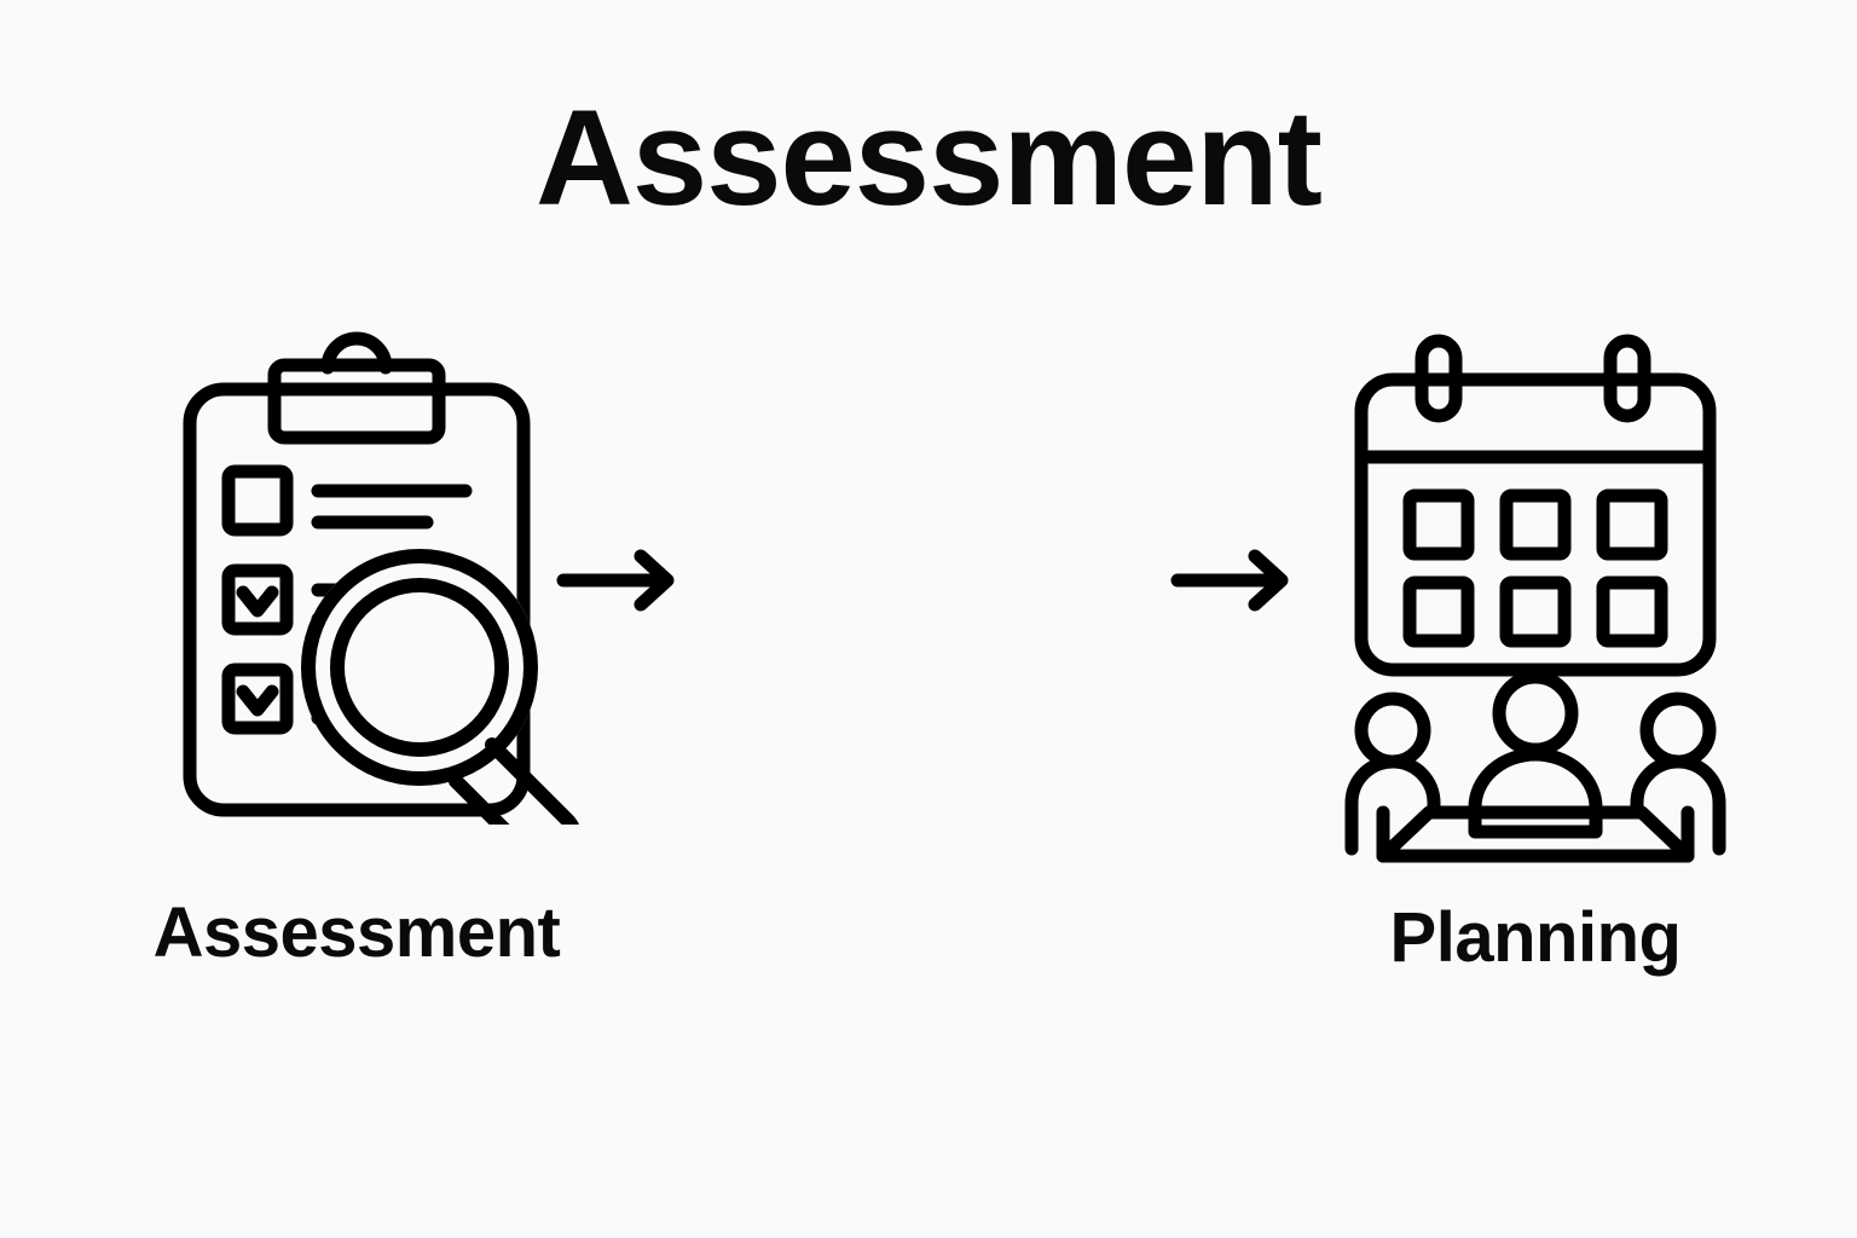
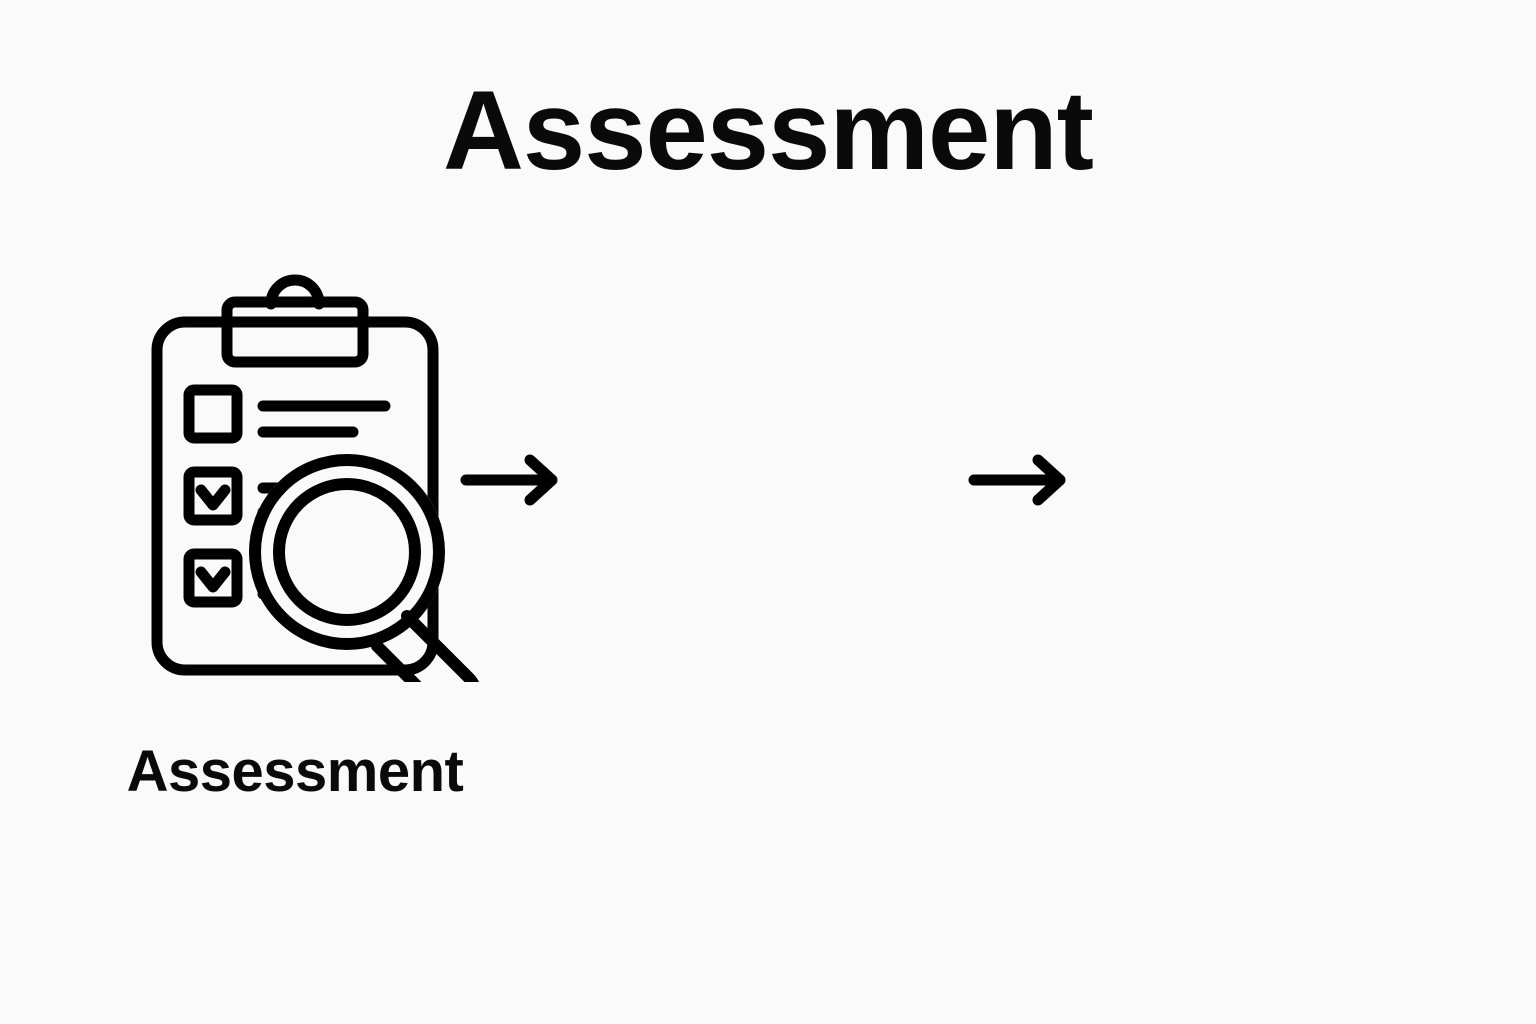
  Assessment
  Assessment
- Planning
